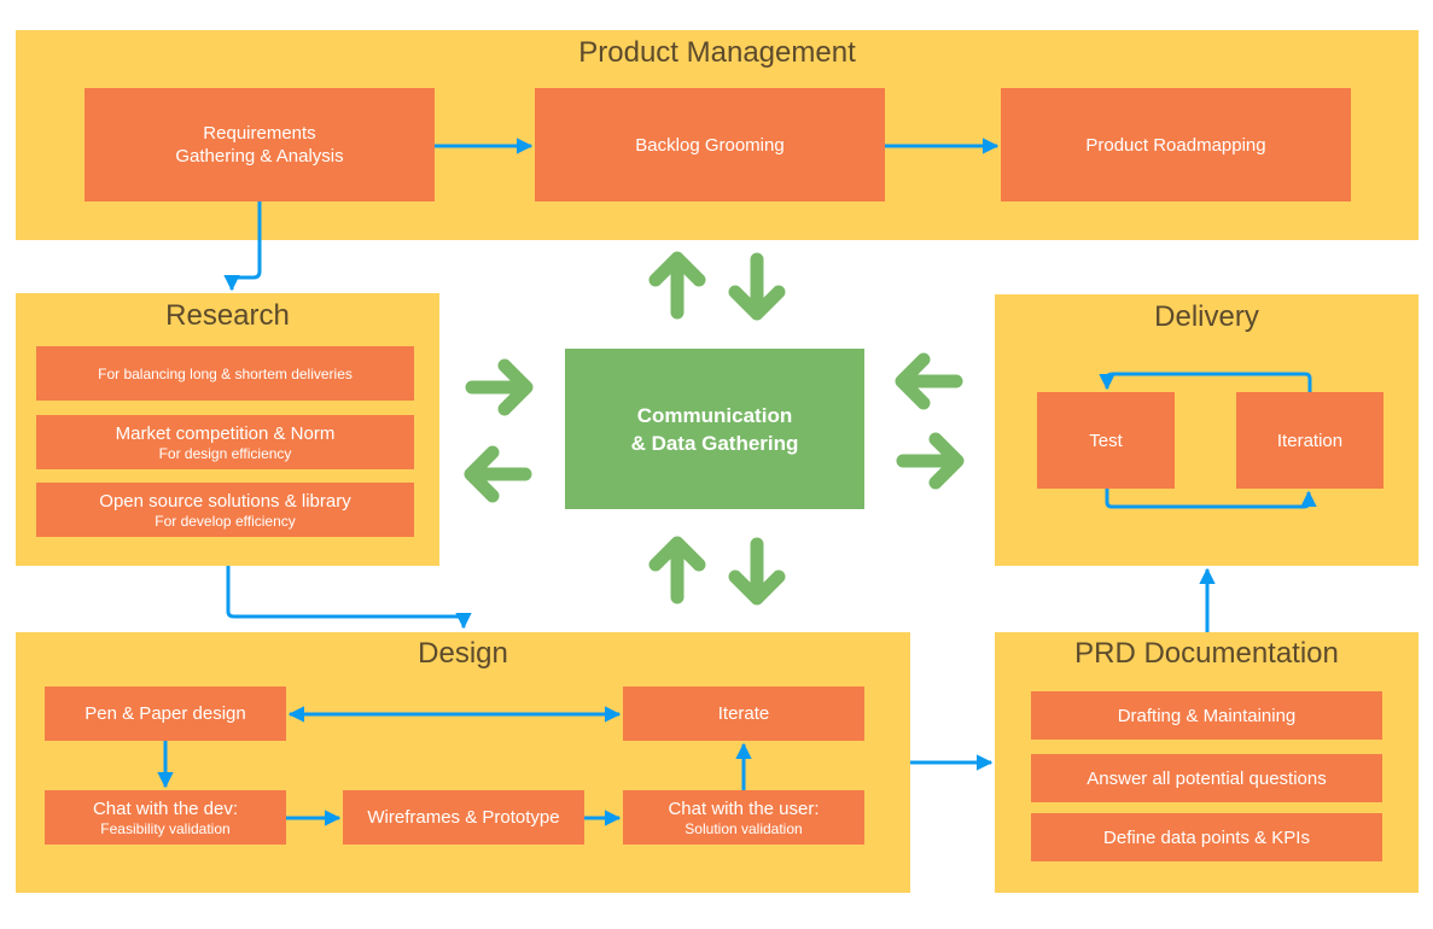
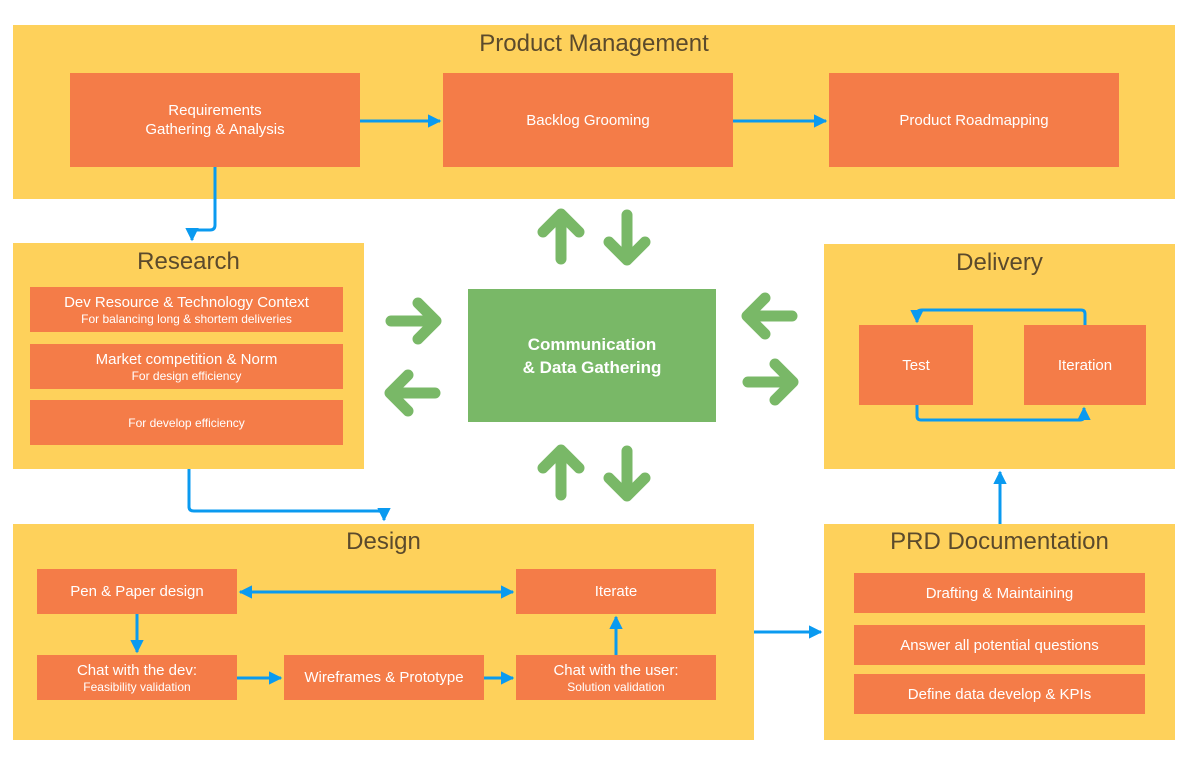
  Product Management
  Requirements
  Gathering & Analysis
  Backlog Grooming
  Product Roadmapping
  Research
+ Dev Resource & Technology Context
  For balancing long & shortem deliveries
  Market competition & Norm
  For design efficiency
- Open source solutions & library
  For develop efficiency
  Communication
  & Data Gathering
  Delivery
  Test
  Iteration
  Design
  Pen & Paper design
  Iterate
  Chat with the dev:
  Feasibility validation
  Wireframes & Prototype
  Chat with the user:
  Solution validation
  PRD Documentation
  Drafting & Maintaining
  Answer all potential questions
- Define data points & KPIs
+ Define data develop & KPIs
